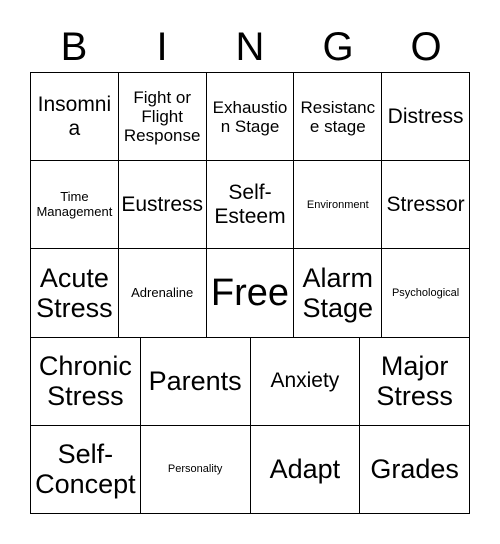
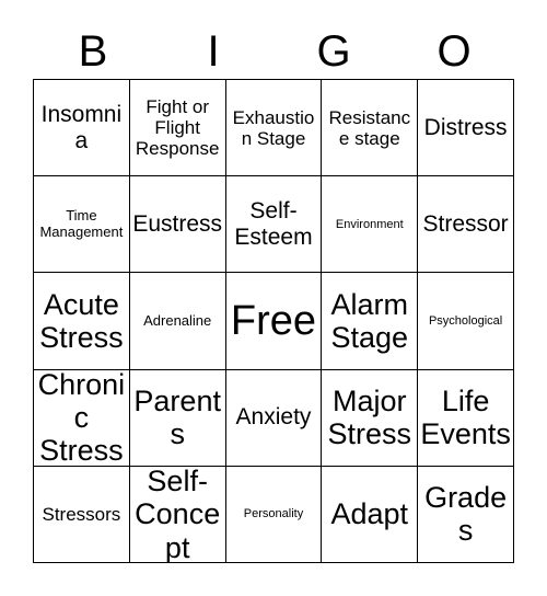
  B
  I
- N
  G
  O
  Insomnia
  Fight or Flight Response
  Exhaustion Stage
  Resistance stage
  Distress
  Time Management
  Eustress
  Self-Esteem
  Environment
  Stressor
  Acute Stress
  Adrenaline
  Free
  Alarm Stage
  Psychological
  Chronic Stress
  Parents
  Anxiety
  Major Stress
+ Life Events
+ Stressors
  Self-Concept
  Personality
  Adapt
  Grades
